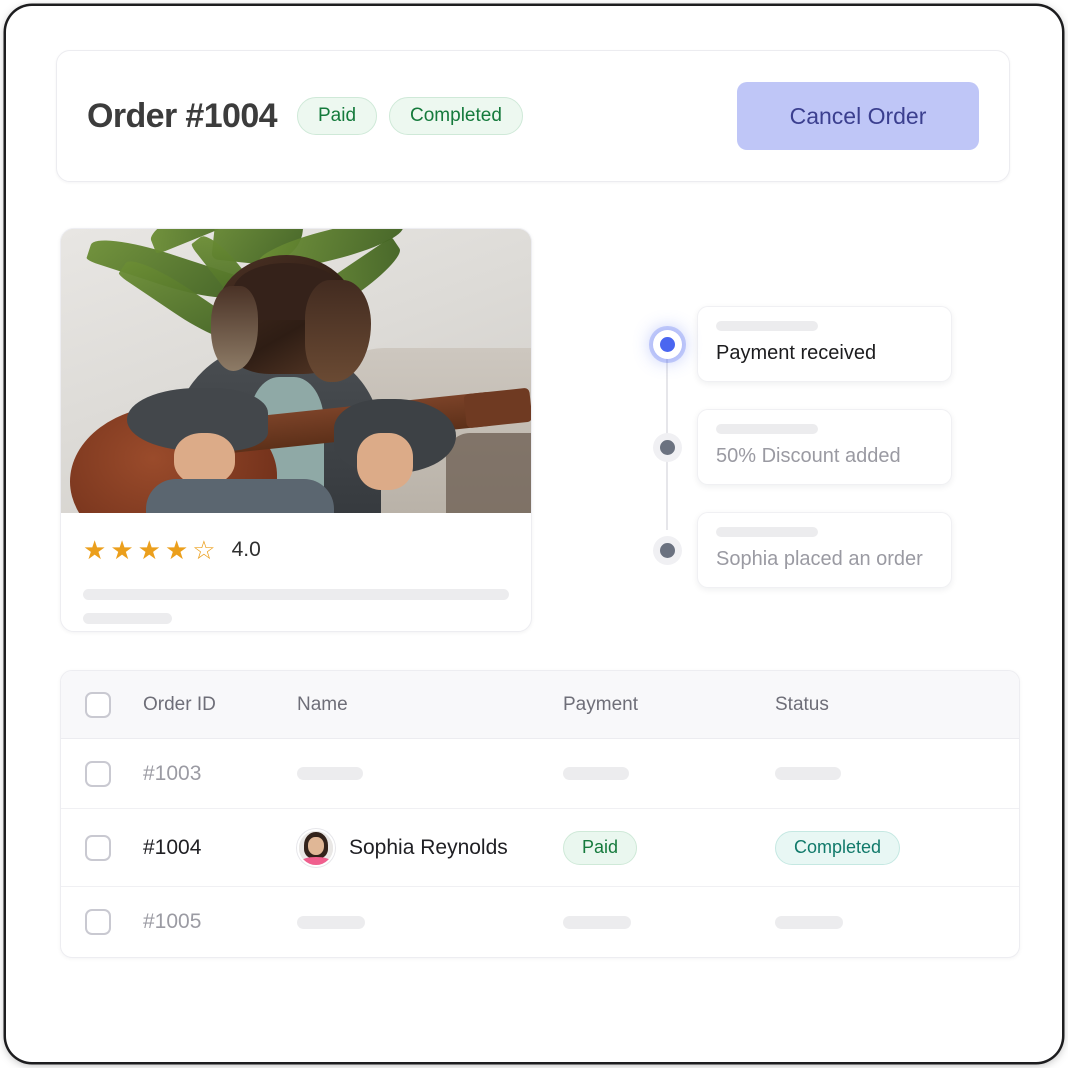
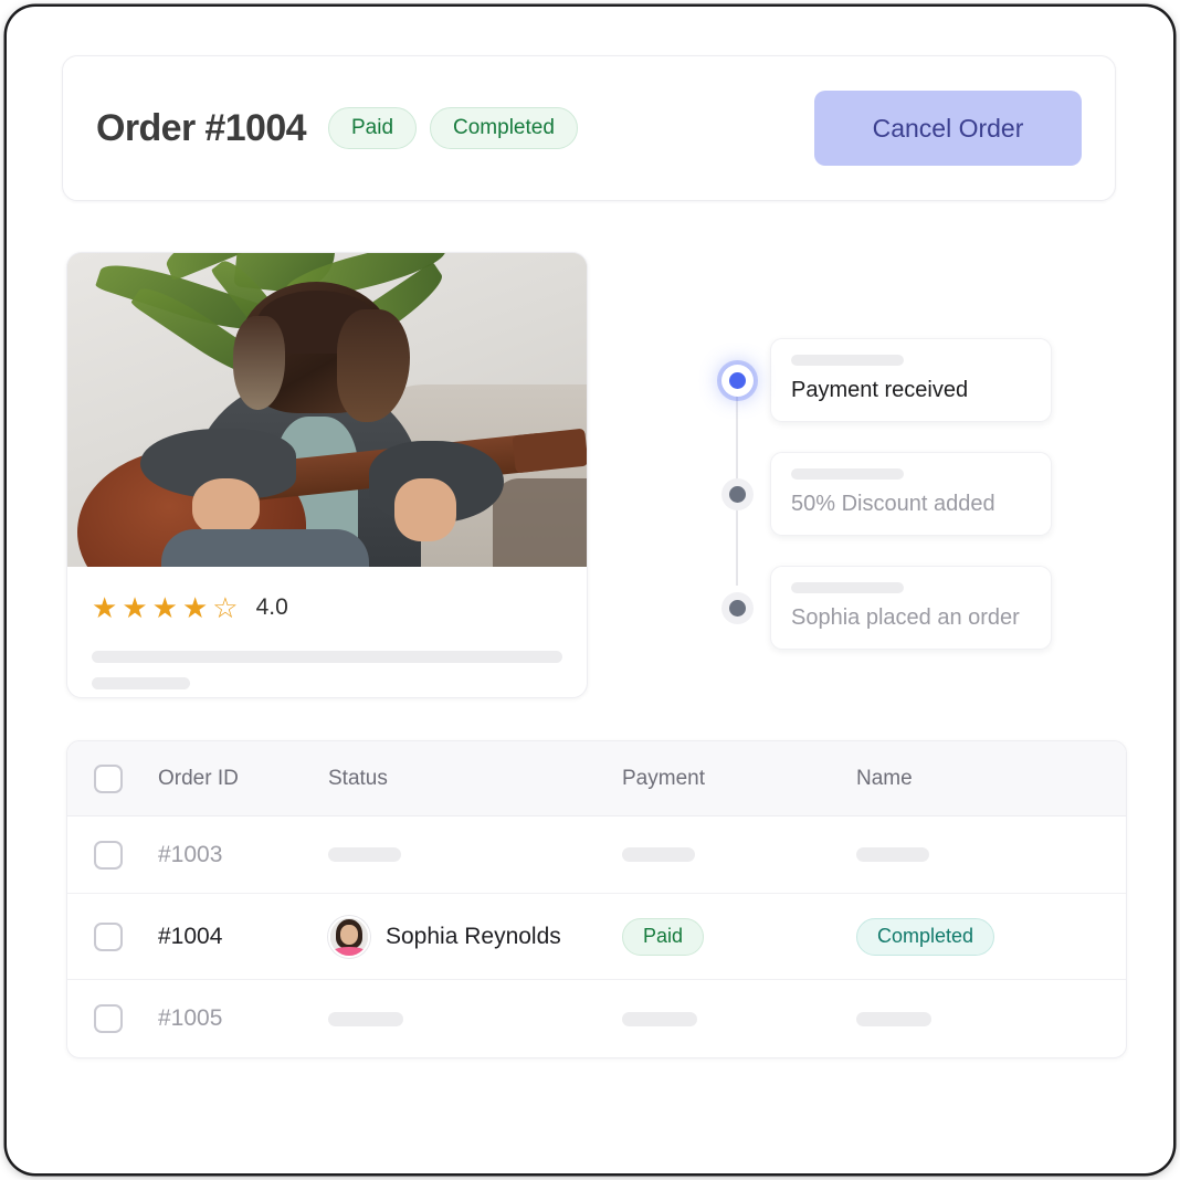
  Order #1004
  Paid
  Completed
  Cancel Order
  ★
  ★
  ★
  ★
  ☆
  4.0
  Payment received
  50% Discount added
  Sophia placed an order
  Order ID
- Name
+ Status
  Payment
- Status
+ Name
  #1003
  #1004
  Sophia Reynolds
  Paid
  Completed
  #1005
